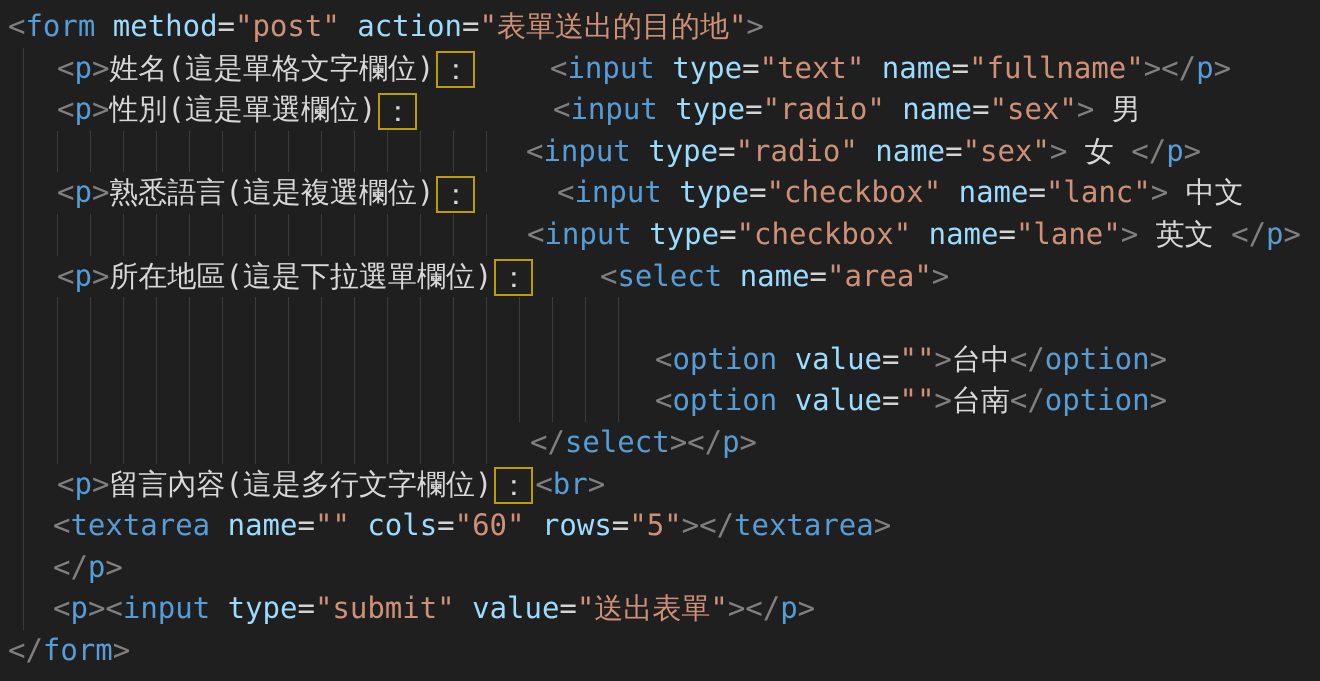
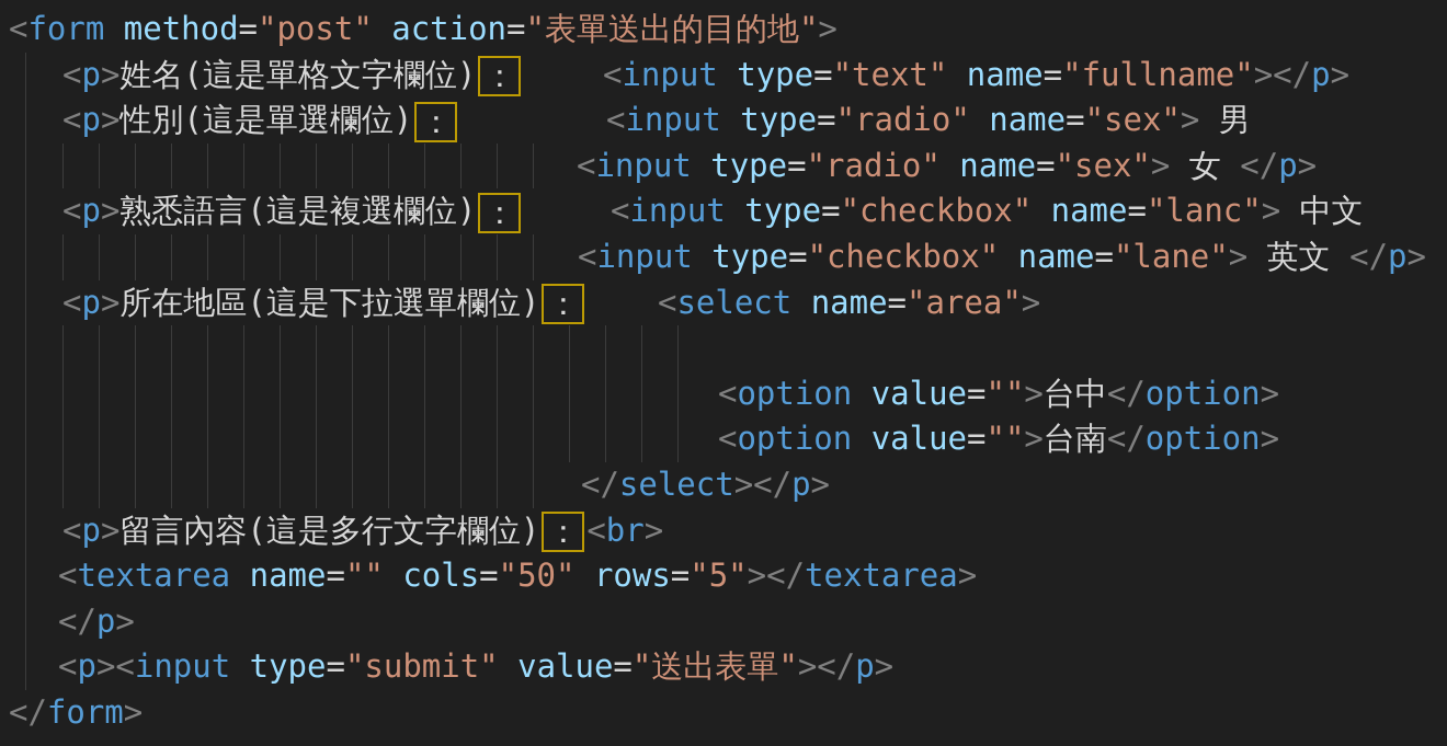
  <form method="post" action="表單送出的目的地">
  <p>姓名(這是單格文字欄位) ：
  <input type="text" name="fullname"></p>
  <p>性別(這是單選欄位) ：
  <input type="radio" name="sex"> 男
  <input type="radio" name="sex"> 女 </p>
  <p>熟悉語言(這是複選欄位) ：
  <input type="checkbox" name="lanc"> 中文
  <input type="checkbox" name="lane"> 英文 </p>
  <p>所在地區(這是下拉選單欄位) ：
  <select name="area">
  <option value="">台中</option>
  <option value="">台南</option>
  </select></p>
  <p>留言內容(這是多行文字欄位) ： <br>
- <textarea name="" cols="60" rows="5"></textarea>
+ <textarea name="" cols="50" rows="5"></textarea>
  </p>
  <p><input type="submit" value="送出表單"></p>
  </form>
